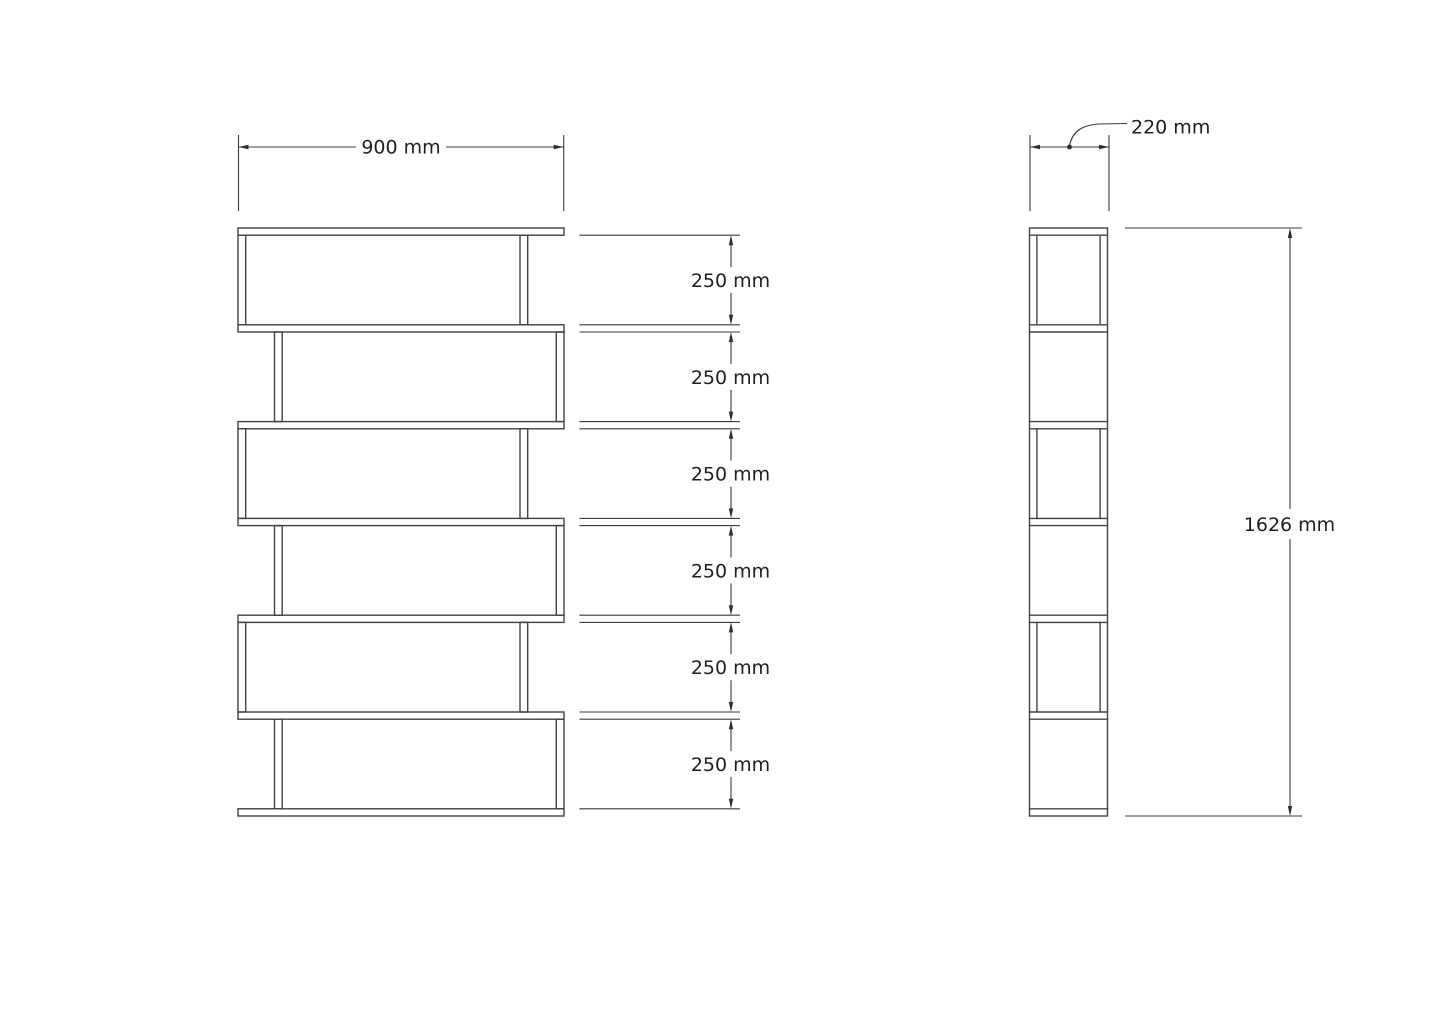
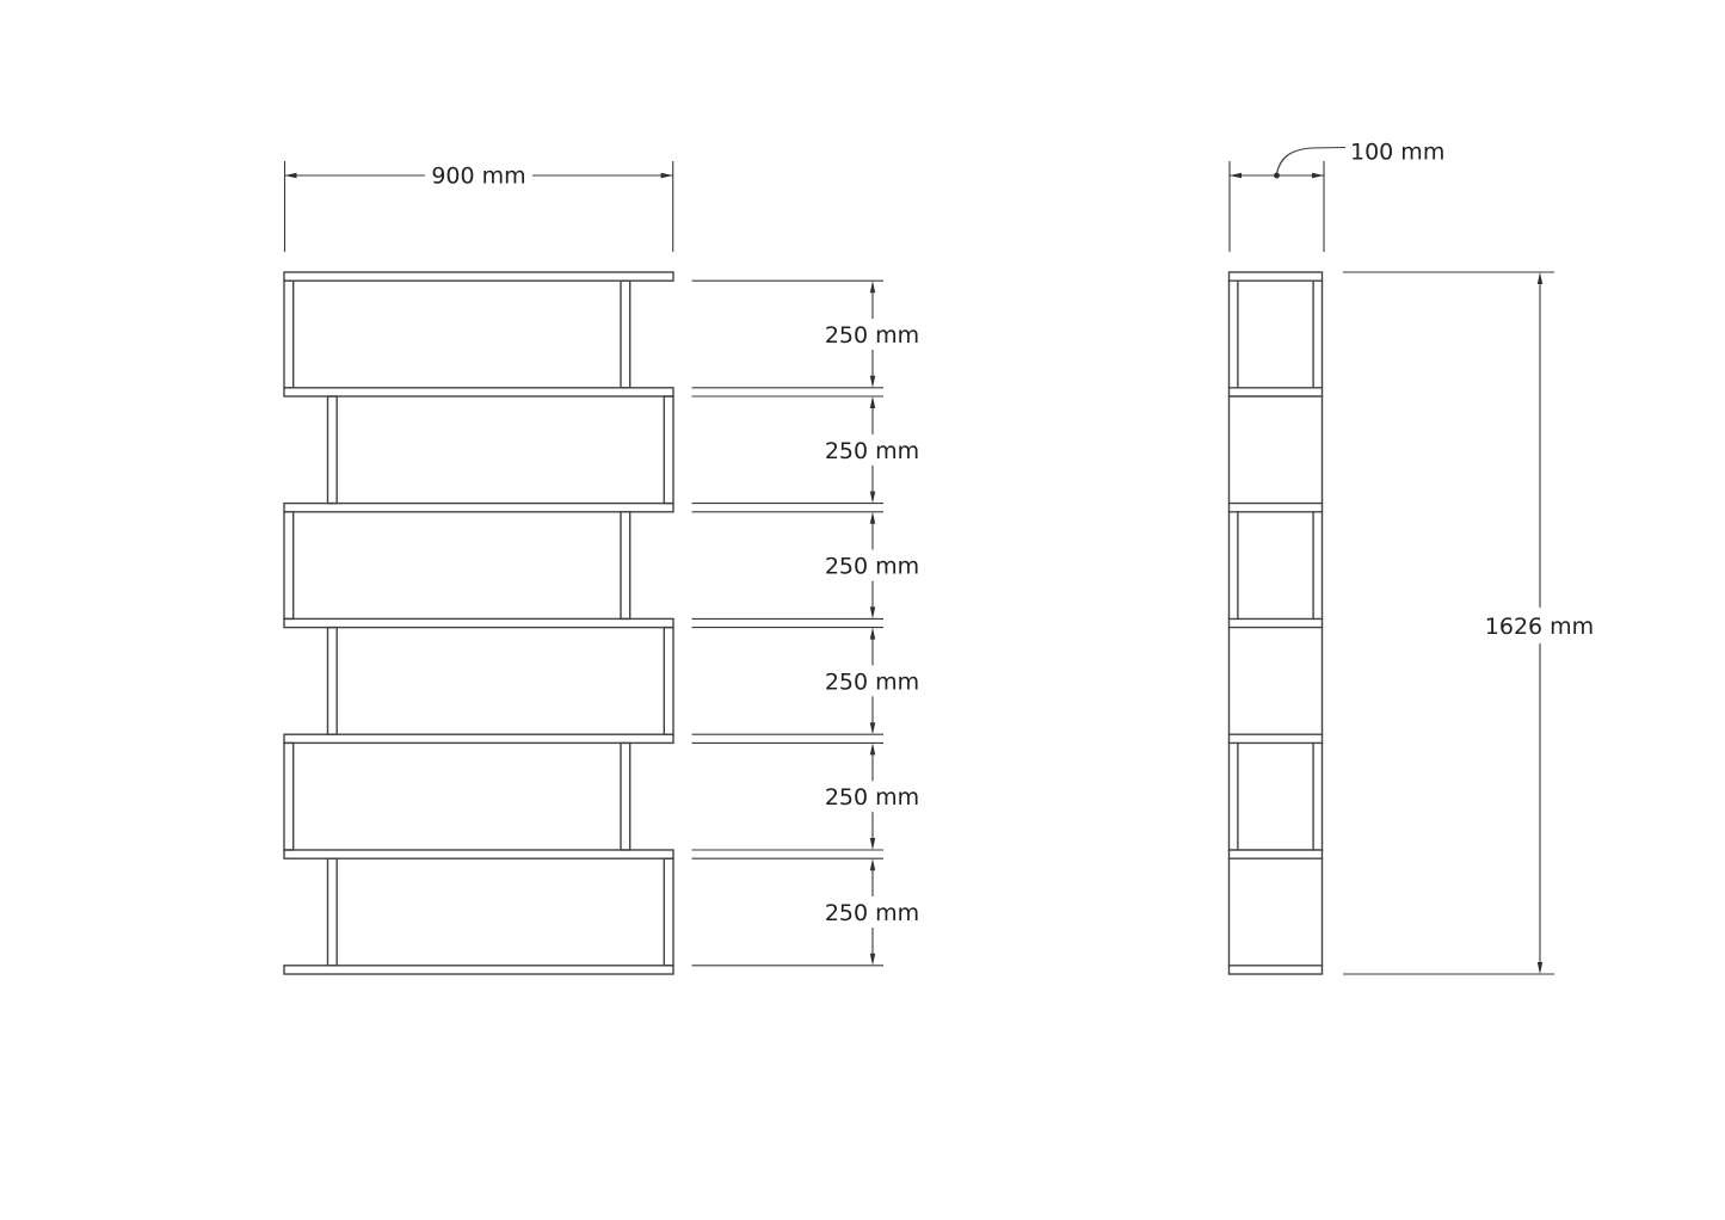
  900 mm
  250 mm
  250 mm
  250 mm
  250 mm
  250 mm
  250 mm
- 220 mm
+ 100 mm
  1626 mm
